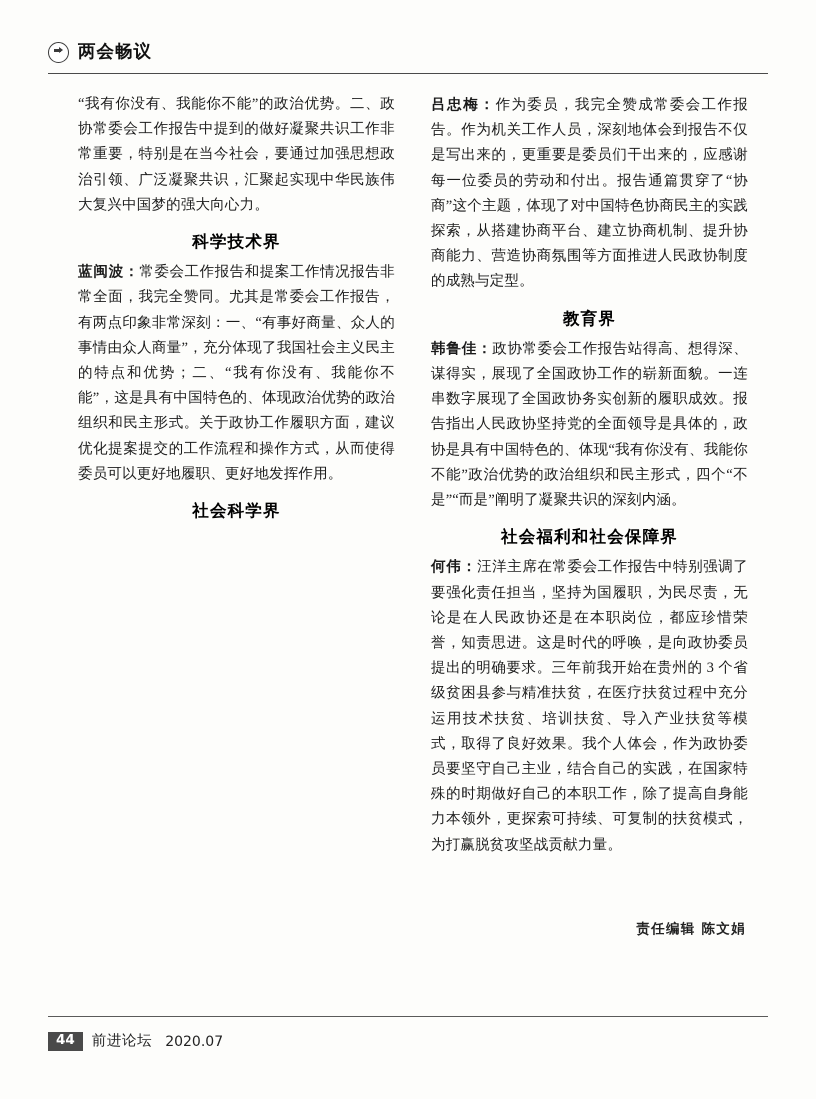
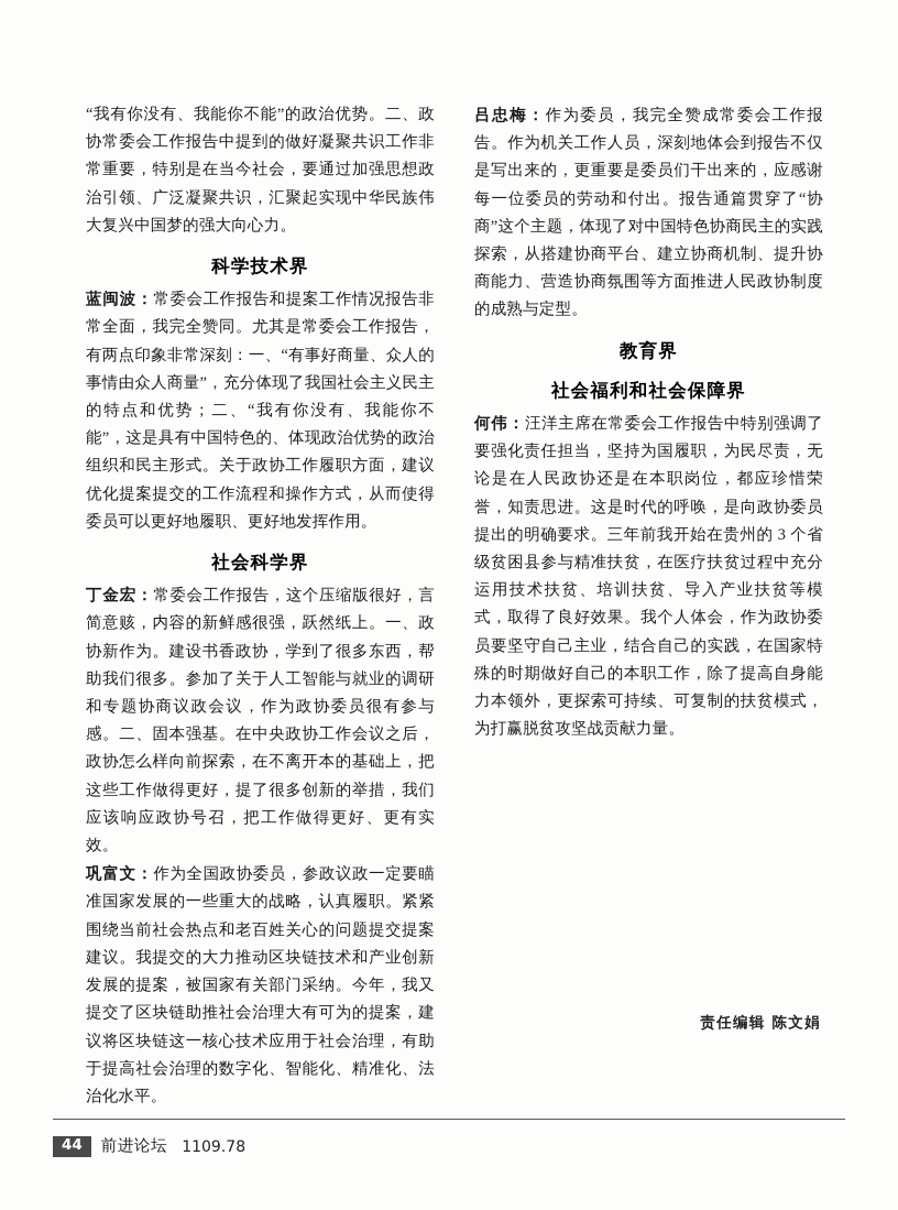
- 两会畅议
  “我有你没有、我能你不能”的政治优势。二、政协常委会工作报告中提到的做好凝聚共识工作非常重要，特别是在当今社会，要通过加强思想政治引领、广泛凝聚共识，汇聚起实现中华民族伟大复兴中国梦的强大向心力。
  科学技术界
  蓝闽波：常委会工作报告和提案工作情况报告非常全面，我完全赞同。尤其是常委会工作报告，有两点印象非常深刻：一、“有事好商量、众人的事情由众人商量”，充分体现了我国社会主义民主的特点和优势；二、“我有你没有、我能你不能”，这是具有中国特色的、体现政治优势的政治组织和民主形式。关于政协工作履职方面，建议优化提案提交的工作流程和操作方式，从而使得委员可以更好地履职、更好地发挥作用。
  社会科学界
+ 丁金宏：常委会工作报告，这个压缩版很好，言简意赅，内容的新鲜感很强，跃然纸上。一、政协新作为。建设书香政协，学到了很多东西，帮助我们很多。参加了关于人工智能与就业的调研和专题协商议政会议，作为政协委员很有参与感。二、固本强基。在中央政协工作会议之后，政协怎么样向前探索，在不离开本的基础上，把这些工作做得更好，提了很多创新的举措，我们应该响应政协号召，把工作做得更好、更有实效。
+ 巩富文：作为全国政协委员，参政议政一定要瞄准国家发展的一些重大的战略，认真履职。紧紧围绕当前社会热点和老百姓关心的问题提交提案建议。我提交的大力推动区块链技术和产业创新发展的提案，被国家有关部门采纳。今年，我又提交了区块链助推社会治理大有可为的提案，建议将区块链这一核心技术应用于社会治理，有助于提高社会治理的数字化、智能化、精准化、法治化水平。
  吕忠梅：作为委员，我完全赞成常委会工作报告。作为机关工作人员，深刻地体会到报告不仅是写出来的，更重要是委员们干出来的，应感谢每一位委员的劳动和付出。报告通篇贯穿了“协商”这个主题，体现了对中国特色协商民主的实践探索，从搭建协商平台、建立协商机制、提升协商能力、营造协商氛围等方面推进人民政协制度的成熟与定型。
  教育界
- 韩鲁佳：政协常委会工作报告站得高、想得深、谋得实，展现了全国政协工作的崭新面貌。一连串数字展现了全国政协务实创新的履职成效。报告指出人民政协坚持党的全面领导是具体的，政协是具有中国特色的、体现“我有你没有、我能你不能”政治优势的政治组织和民主形式，四个“不是”“而是”阐明了凝聚共识的深刻内涵。
  社会福利和社会保障界
  何伟：汪洋主席在常委会工作报告中特别强调了要强化责任担当，坚持为国履职，为民尽责，无论是在人民政协还是在本职岗位，都应珍惜荣誉，知责思进。这是时代的呼唤，是向政协委员提出的明确要求。三年前我开始在贵州的 3 个省级贫困县参与精准扶贫，在医疗扶贫过程中充分运用技术扶贫、培训扶贫、导入产业扶贫等模式，取得了良好效果。我个人体会，作为政协委员要坚守自己主业，结合自己的实践，在国家特殊的时期做好自己的本职工作，除了提高自身能力本领外，更探索可持续、可复制的扶贫模式，为打赢脱贫攻坚战贡献力量。
  责任编辑 陈文娟
  44
  前进论坛
- 2020.07
+ 1109.78
